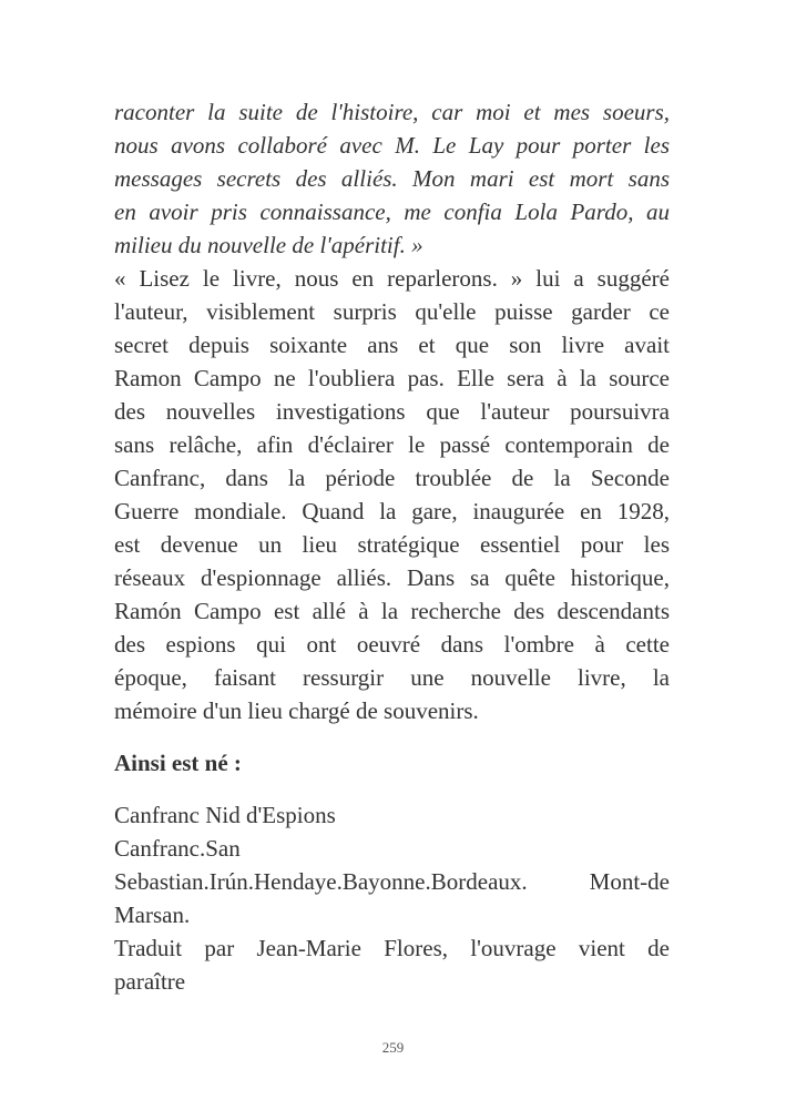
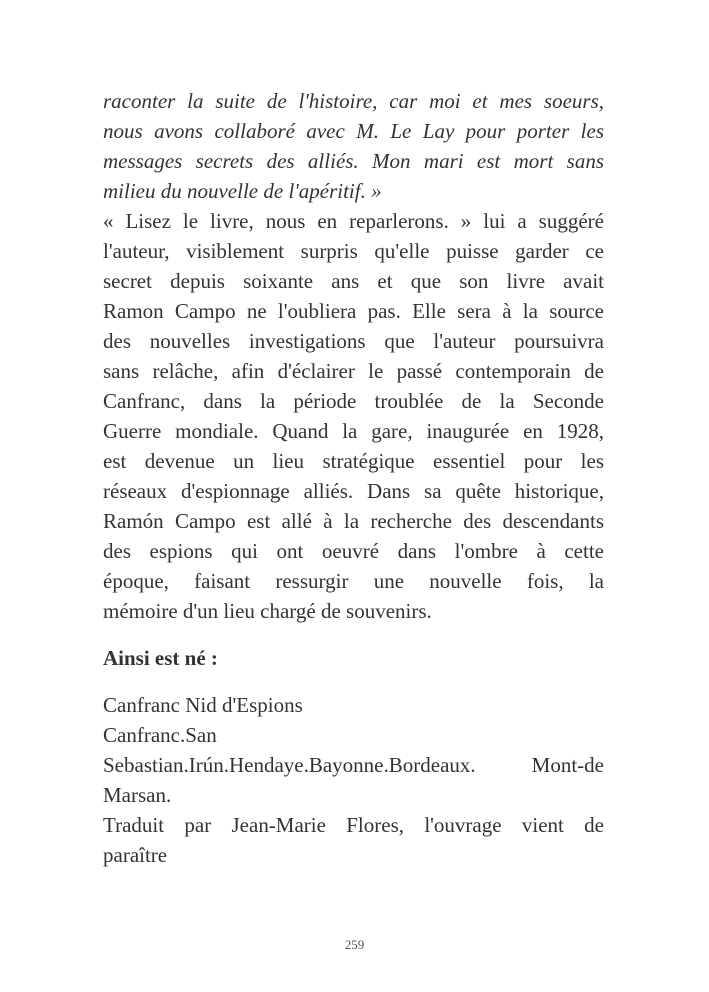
  raconter la suite de l'histoire, car moi et mes soeurs,
  nous avons collaboré avec M. Le Lay pour porter les
  messages secrets des alliés. Mon mari est mort sans
- en avoir pris connaissance, me confia Lola Pardo, au
  milieu du nouvelle de l'apéritif. »
  « Lisez le livre, nous en reparlerons. » lui a suggéré
  l'auteur, visiblement surpris qu'elle puisse garder ce
  secret depuis soixante ans et que son livre avait
  Ramon Campo ne l'oubliera pas. Elle sera à la source
  des nouvelles investigations que l'auteur poursuivra
  sans relâche, afin d'éclairer le passé contemporain de
  Canfranc, dans la période troublée de la Seconde
  Guerre mondiale. Quand la gare, inaugurée en 1928,
  est devenue un lieu stratégique essentiel pour les
  réseaux d'espionnage alliés. Dans sa quête historique,
  Ramón Campo est allé à la recherche des descendants
  des espions qui ont oeuvré dans l'ombre à cette
- époque, faisant ressurgir une nouvelle livre, la
+ époque, faisant ressurgir une nouvelle fois, la
  mémoire d'un lieu chargé de souvenirs.
  Ainsi est né :
  Canfranc Nid d'Espions
  Canfranc.San
  Sebastian.Irún.Hendaye.Bayonne.Bordeaux. Mont-de
  Marsan.
  Traduit par Jean-Marie Flores, l'ouvrage vient de
  paraître
  259
